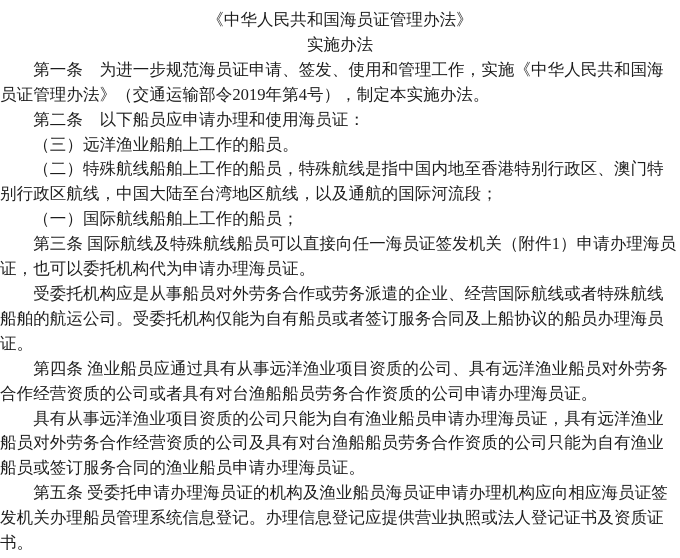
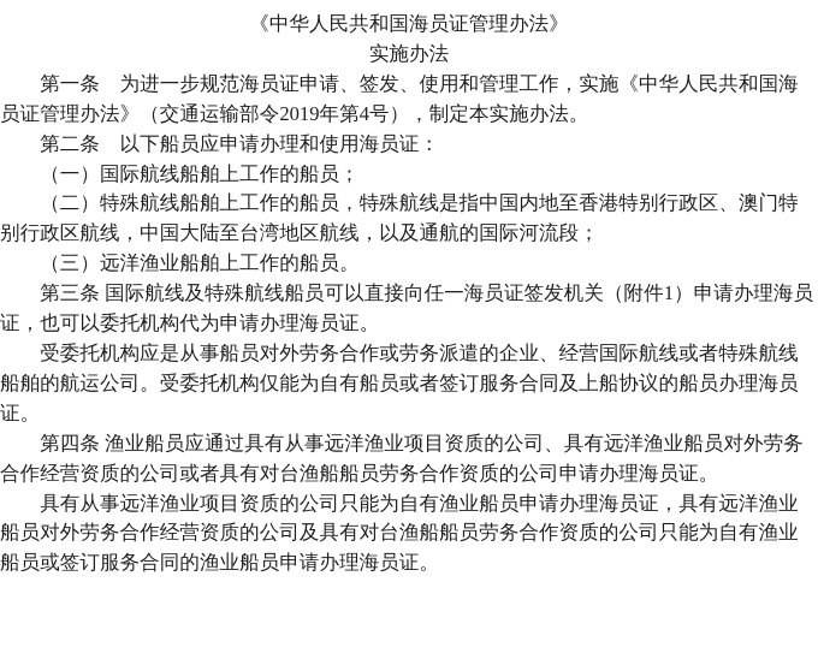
  《中华人民共和国海员证管理办法》
  实施办法
  第一条 为进一步规范海员证申请、签发、使用和管理工作，实施《中华人民共和国海员证管理办法》（交通运输部令2019年第4号），制定本实施办法。
  第二条 以下船员应申请办理和使用海员证：
- （三）远洋渔业船舶上工作的船员。
+ （一）国际航线船舶上工作的船员；
  （二）特殊航线船舶上工作的船员，特殊航线是指中国内地至香港特别行政区、澳门特别行政区航线，中国大陆至台湾地区航线，以及通航的国际河流段；
- （一）国际航线船舶上工作的船员；
+ （三）远洋渔业船舶上工作的船员。
  第三条 国际航线及特殊航线船员可以直接向任一海员证签发机关（附件1）申请办理海员证，也可以委托机构代为申请办理海员证。
  受委托机构应是从事船员对外劳务合作或劳务派遣的企业、经营国际航线或者特殊航线船舶的航运公司。受委托机构仅能为自有船员或者签订服务合同及上船协议的船员办理海员证。
  第四条 渔业船员应通过具有从事远洋渔业项目资质的公司、具有远洋渔业船员对外劳务合作经营资质的公司或者具有对台渔船船员劳务合作资质的公司申请办理海员证。
  具有从事远洋渔业项目资质的公司只能为自有渔业船员申请办理海员证，具有远洋渔业船员对外劳务合作经营资质的公司及具有对台渔船船员劳务合作资质的公司只能为自有渔业船员或签订服务合同的渔业船员申请办理海员证。
- 第五条 受委托申请办理海员证的机构及渔业船员海员证申请办理机构应向相应海员证签发机关办理船员管理系统信息登记。办理信息登记应提供营业执照或法人登记证书及资质证书。
